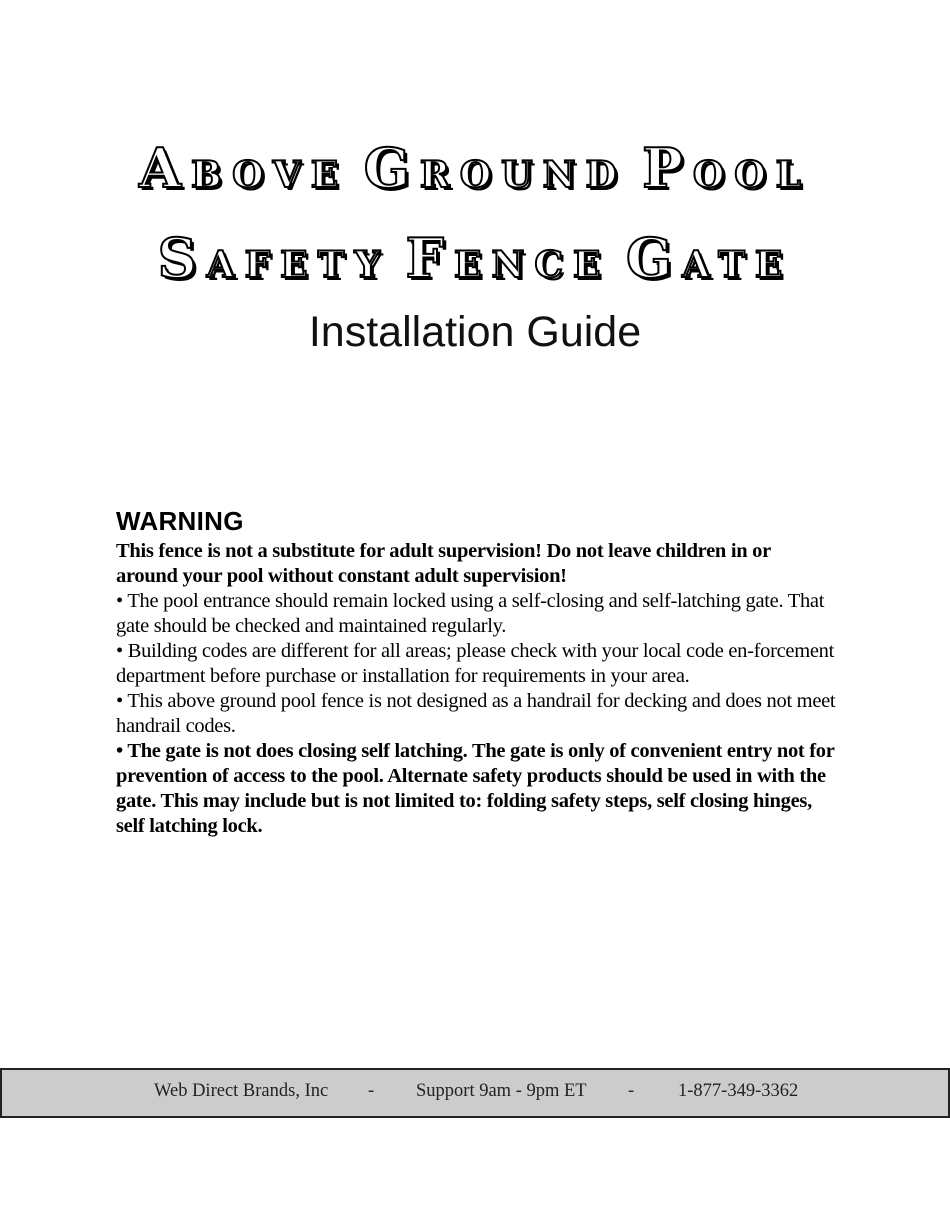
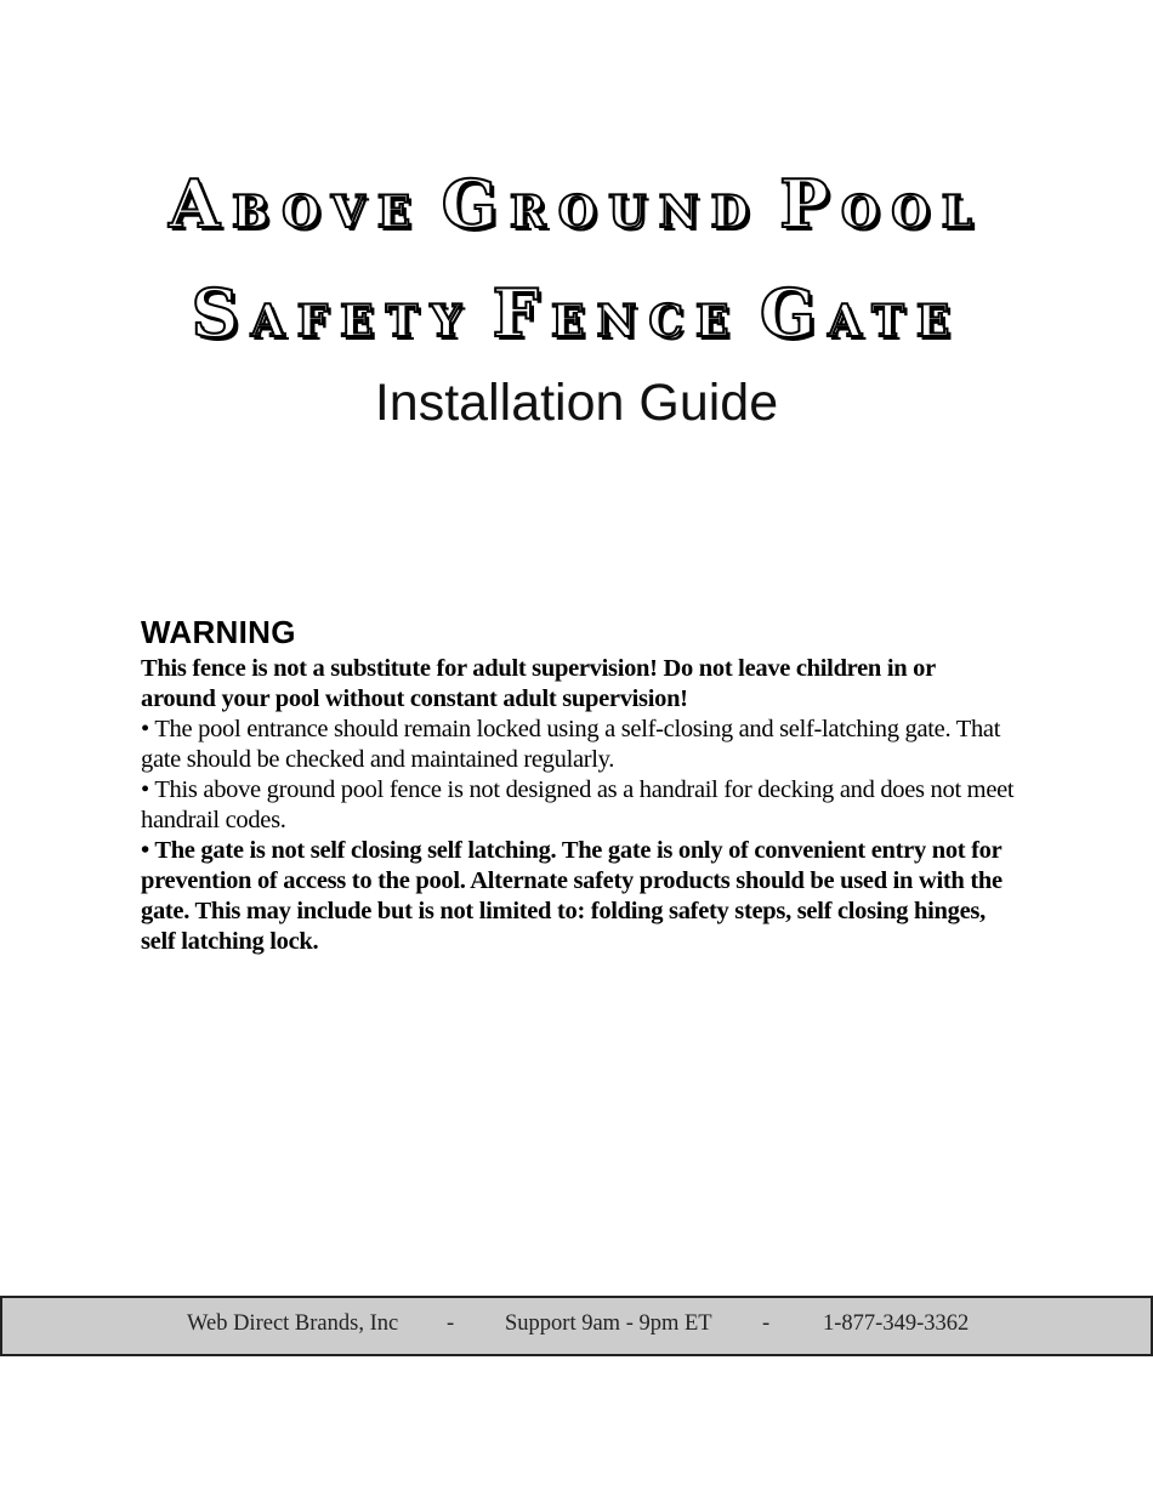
  ABOVE GROUND POOL
  SAFETY FENCE GATE
  Installation Guide
  WARNING
  This fence is not a substitute for adult supervision! Do not leave children in or around your pool without constant adult supervision!
  • The pool entrance should remain locked using a self-closing and self-latching gate. That gate should be checked and maintained regularly.
- • Building codes are different for all areas; please check with your local code en-forcement department before purchase or installation for requirements in your area.
  • This above ground pool fence is not designed as a handrail for decking and does not meet handrail codes.
- • The gate is not does closing self latching. The gate is only of convenient entry not for prevention of access to the pool. Alternate safety products should be used in with the gate. This may include but is not limited to: folding safety steps, self closing hinges, self latching lock.
+ • The gate is not self closing self latching. The gate is only of convenient entry not for prevention of access to the pool. Alternate safety products should be used in with the gate. This may include but is not limited to: folding safety steps, self closing hinges, self latching lock.
  Web Direct Brands, Inc
  -
  Support 9am - 9pm ET
  -
  1-877-349-3362
